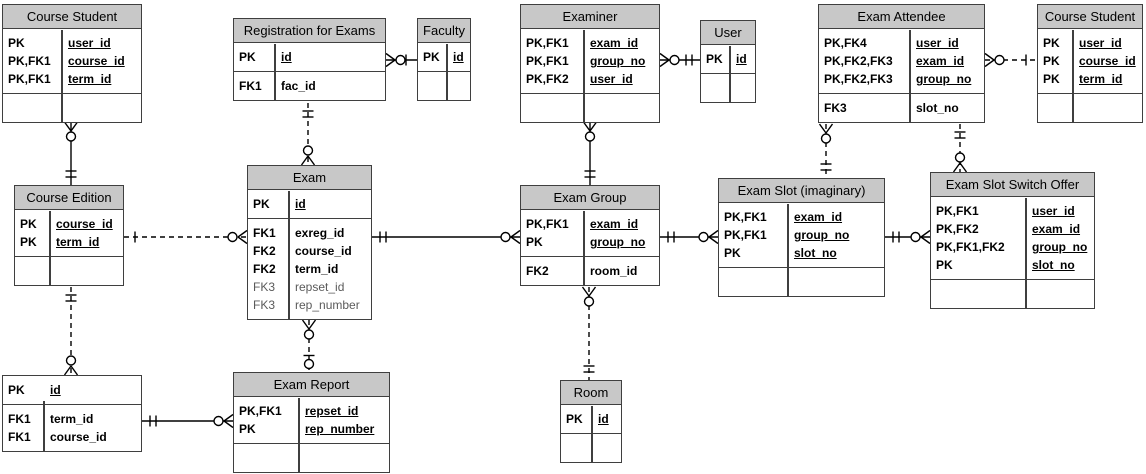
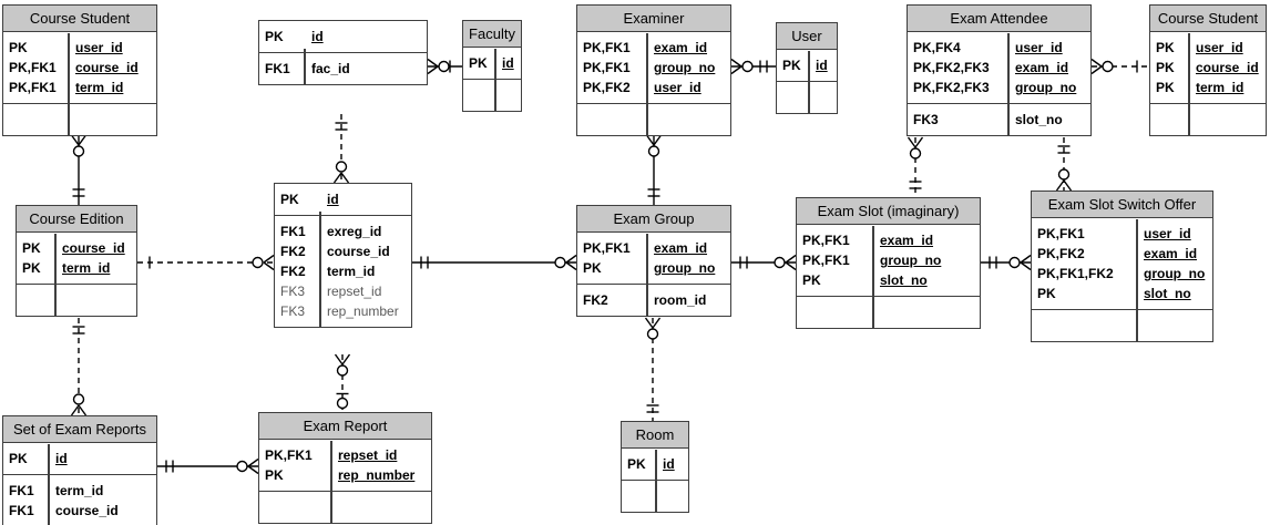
  Course Student
  PK
  user_id
  PK,FK1
  course_id
  PK,FK1
  term_id
- Registration for Exams
  PK
  id
  FK1
  fac_id
  Faculty
  PK
  id
  Examiner
  PK,FK1
  exam_id
  PK,FK1
  group_no
  PK,FK2
  user_id
  User
  PK
  id
  Exam Attendee
  PK,FK4
  user_id
  PK,FK2,FK3
  exam_id
  PK,FK2,FK3
  group_no
  FK3
  slot_no
  Course Student
  PK
  user_id
  PK
  course_id
  PK
  term_id
  Course Edition
  PK
  course_id
  PK
  term_id
- Exam
  PK
  id
  FK1
  exreg_id
  FK2
  course_id
  FK2
  term_id
  FK3
  repset_id
  FK3
  rep_number
  Exam Group
  PK,FK1
  exam_id
  PK
  group_no
  FK2
  room_id
  Exam Slot (imaginary)
  PK,FK1
  exam_id
  PK,FK1
  group_no
  PK
  slot_no
  Exam Slot Switch Offer
  PK,FK1
  user_id
  PK,FK2
  exam_id
  PK,FK1,FK2
  group_no
  PK
  slot_no
+ Set of Exam Reports
  PK
  id
  FK1
  term_id
  FK1
  course_id
  Exam Report
  PK,FK1
  repset_id
  PK
  rep_number
  Room
  PK
  id
